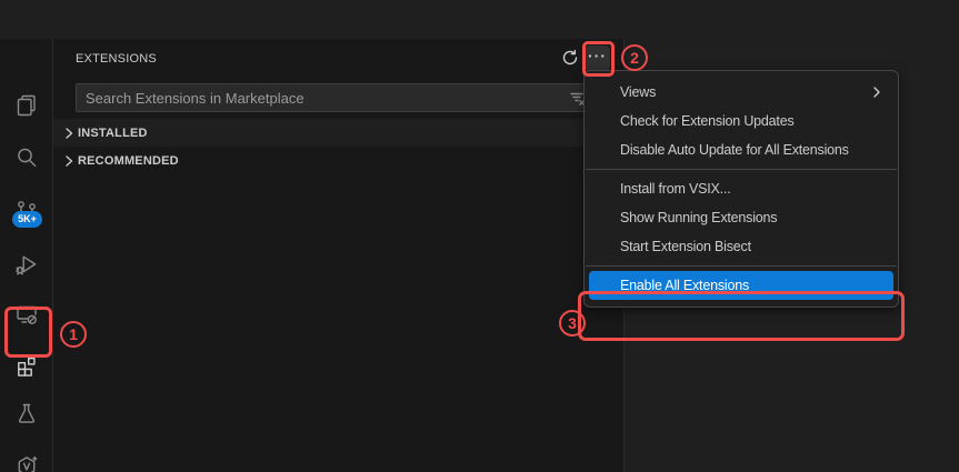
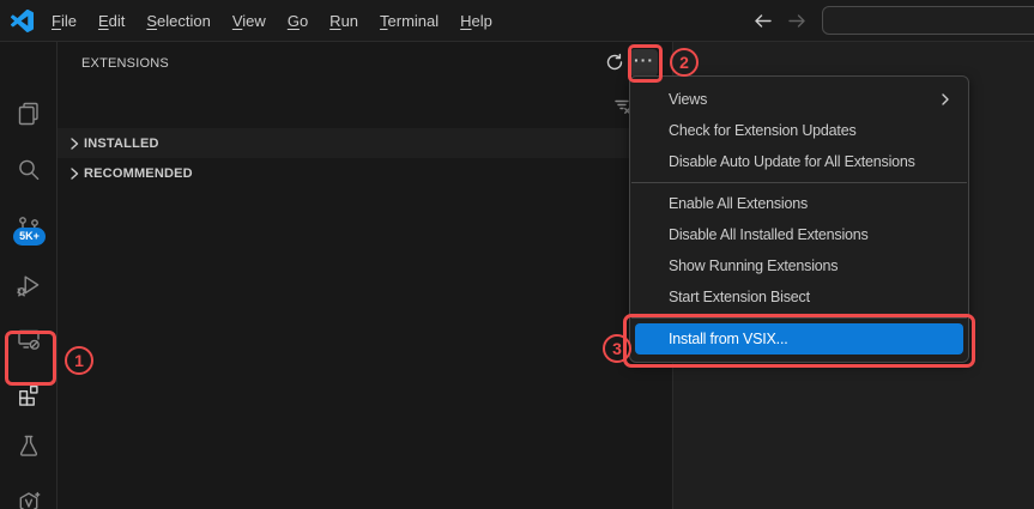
+ File
+ Edit
+ Selection
+ View
+ Go
+ Run
+ Terminal
+ Help
  5K+
  EXTENSIONS
  ···
- Search Extensions in Marketplace
  INSTALLED
  RECOMMENDED
  Views
  Check for Extension Updates
  Disable Auto Update for All Extensions
- Install from VSIX...
+ Enable All Extensions
+ Disable All Installed Extensions
  Show Running Extensions
  Start Extension Bisect
- Enable All Extensions
+ Install from VSIX...
  1
  2
  3
